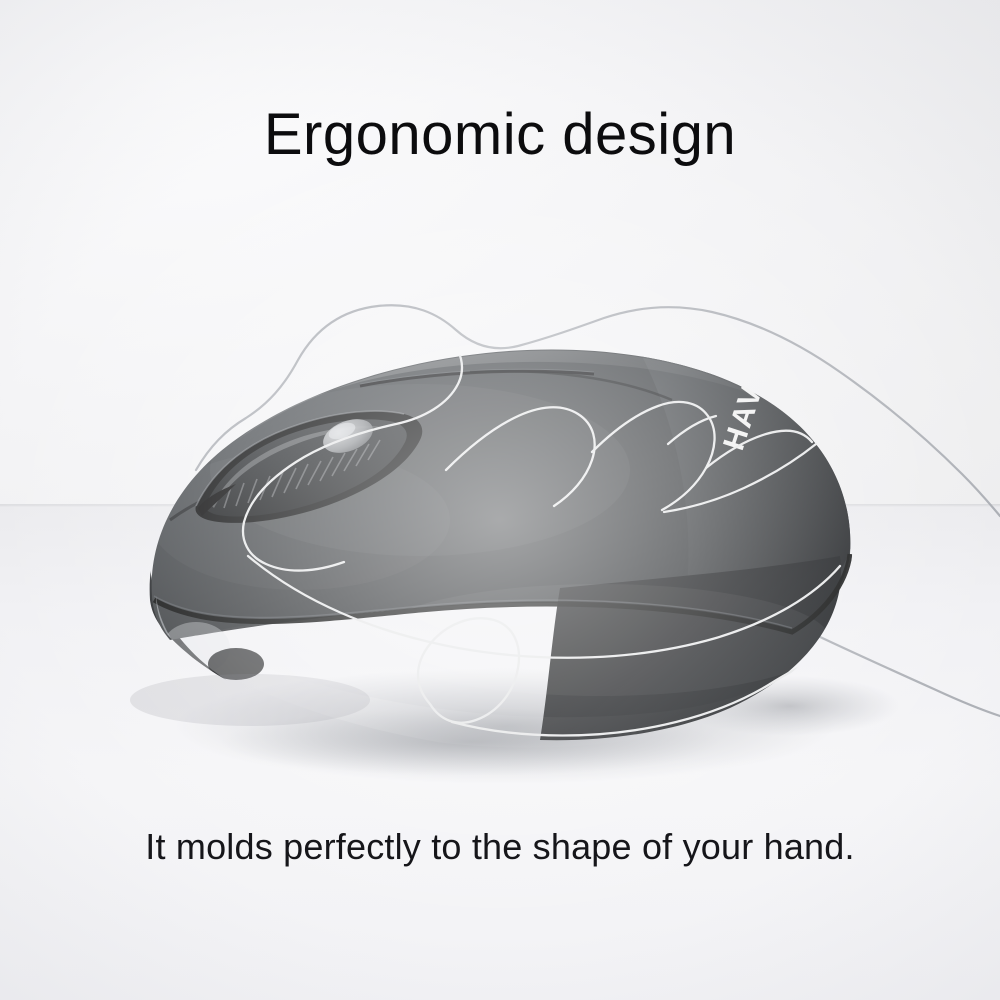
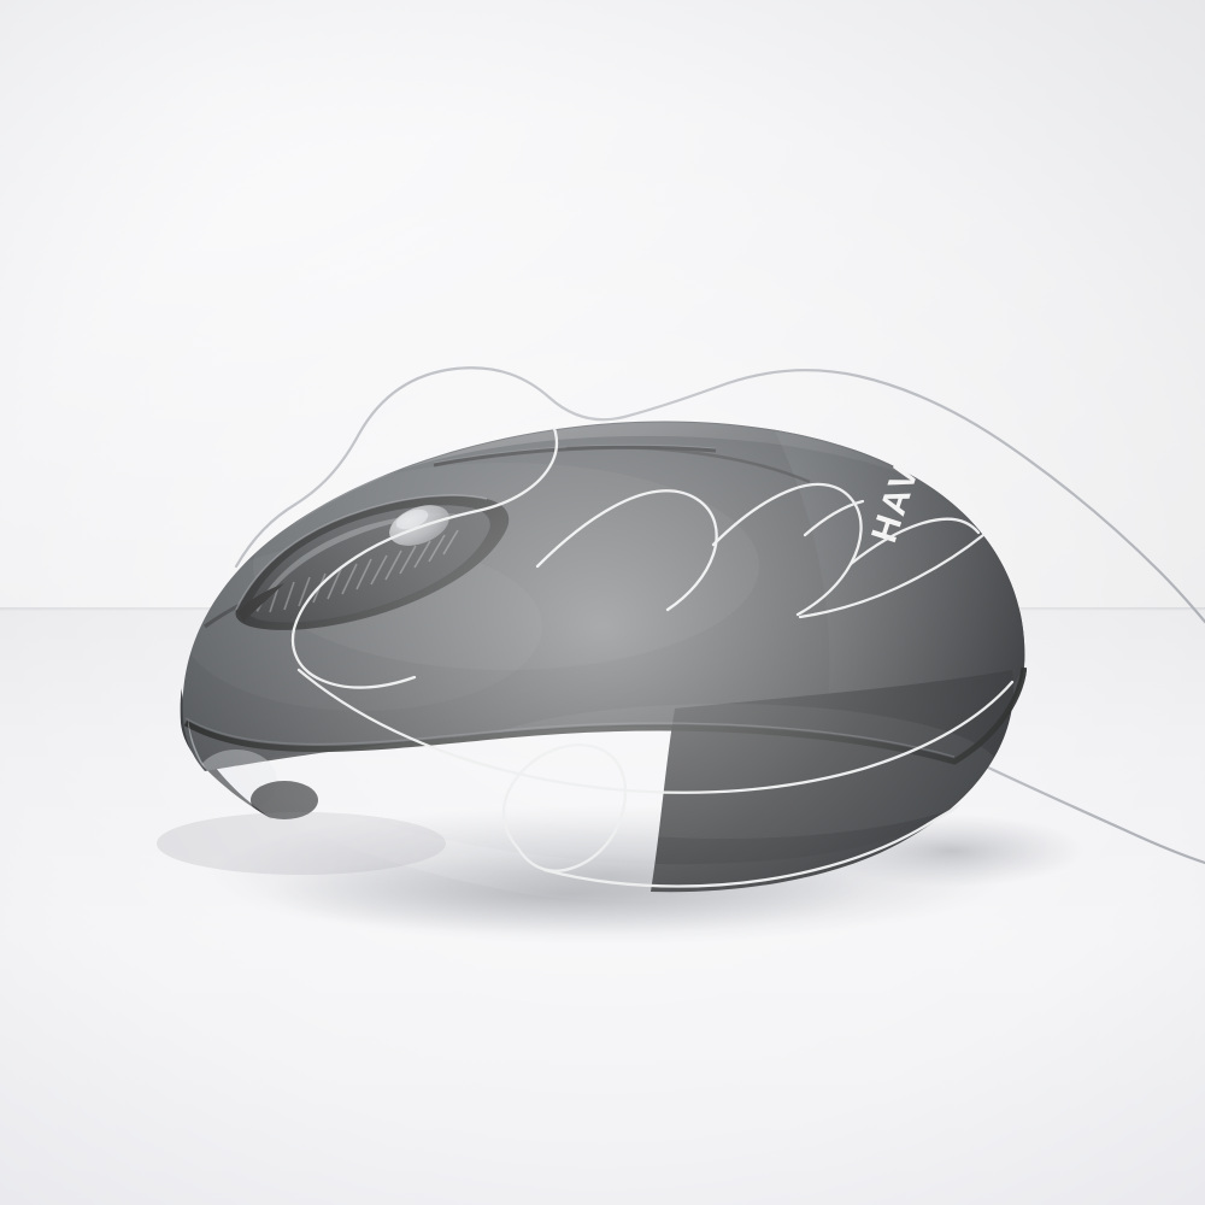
- Ergonomic design
- It molds perfectly to the shape of your hand.
